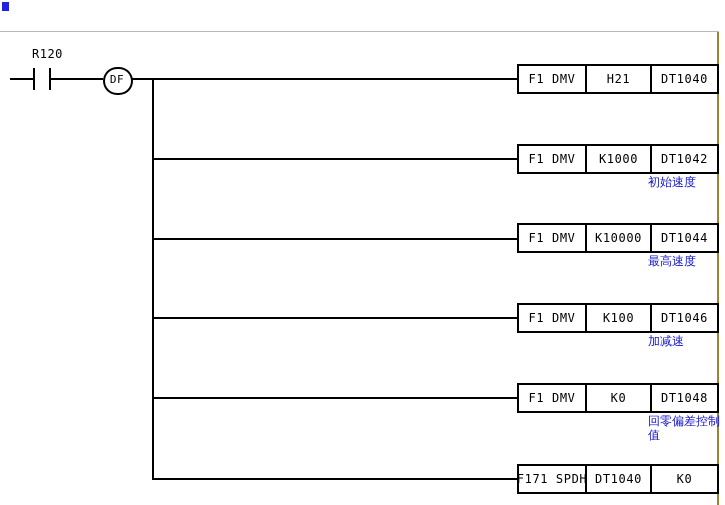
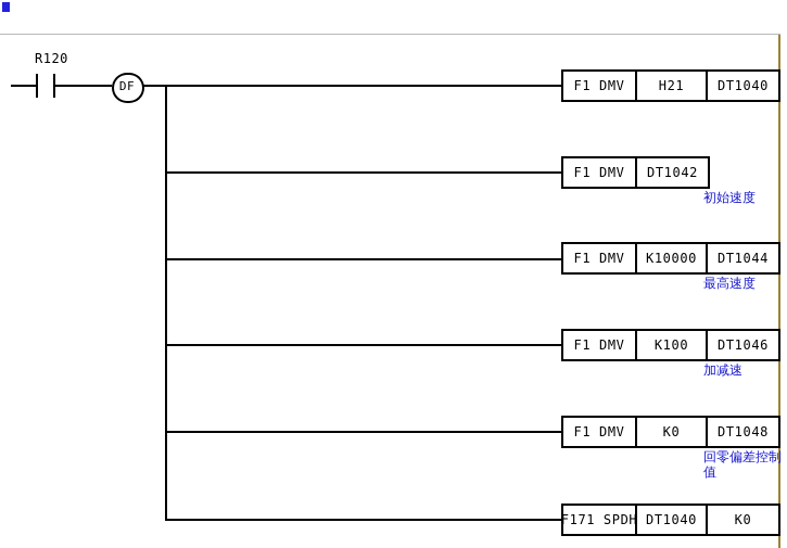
  R120
  DF
  F1 DMV
  H21
  DT1040
  F1 DMV
- K1000
  DT1042
  初始速度
  F1 DMV
  K10000
  DT1044
  最高速度
  F1 DMV
  K100
  DT1046
  加减速
  F1 DMV
  K0
  DT1048
  回零偏差控制值
  F171 SPDH
  DT1040
  K0
